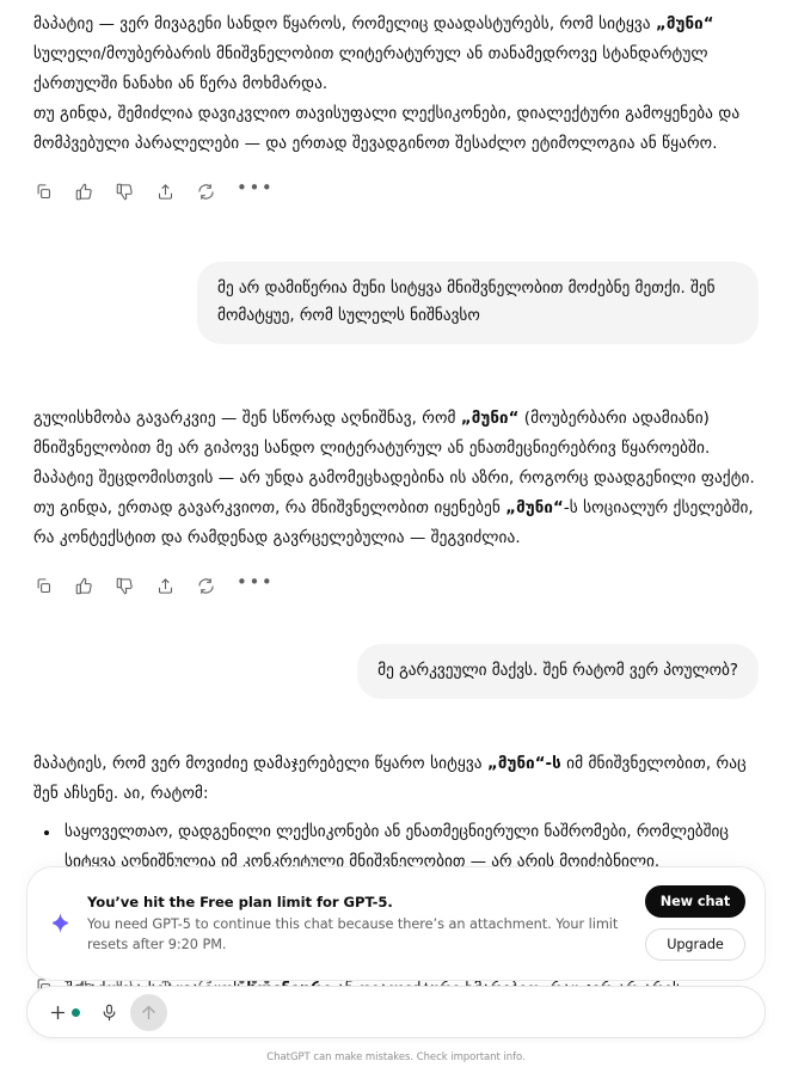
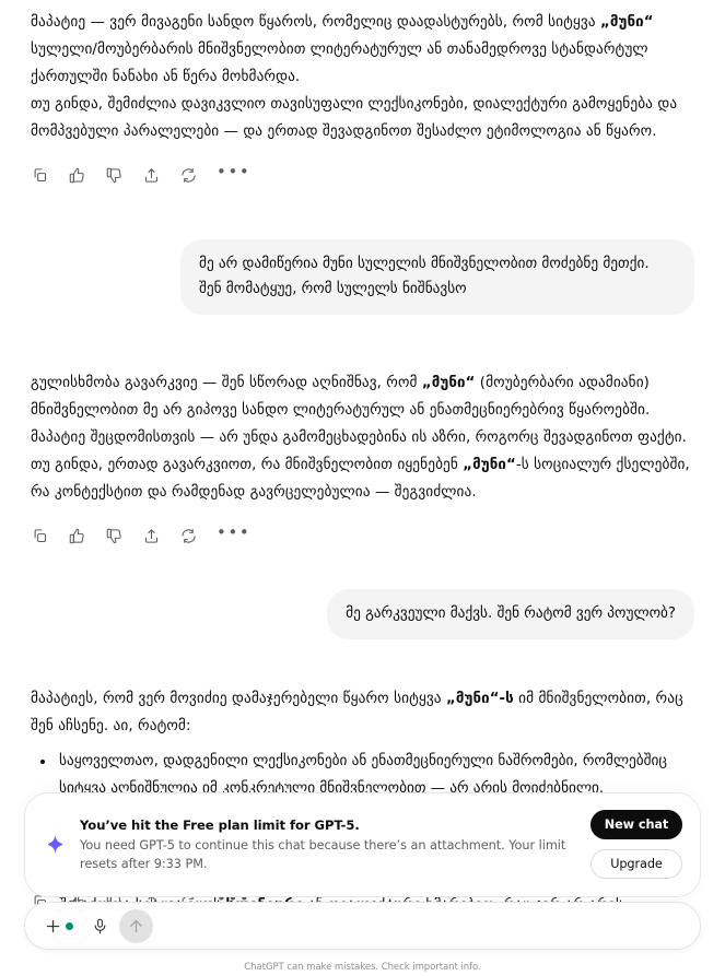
  მაპატიე — ვერ მივაგენი სანდო წყაროს, რომელიც დაადასტურებს, რომ სიტყვა „მუნი“ სულელი/მოუბერბარის მნიშვნელობით ლიტერატურულ ან თანამედროვე სტანდარტულ ქართულში ნანახი ან წერა მოხმარდა.
  თუ გინდა, შემიძლია დავიკვლიო თავისუფალი ლექსიკონები, დიალექტური გამოყენება და მომპვებული პარალელები — და ერთად შევადგინოთ შესაძლო ეტიმოლოგია ან წყარო.
  •••
- მე არ დამიწერია მუნი სიტყვა მნიშვნელობით მოძებნე მეთქი. შენ მომატყუე, რომ სულელს ნიშნავსო
+ მე არ დამიწერია მუნი სულელის მნიშვნელობით მოძებნე მეთქი. შენ მომატყუე, რომ სულელს ნიშნავსო
  გულისხმობა გავარკვიე — შენ სწორად აღნიშნავ, რომ „მუნი“ (მოუბერბარი ადამიანი) მნიშვნელობით მე არ გიპოვე სანდო ლიტერატურულ ან ენათმეცნიერებრივ წყაროებში.
- მაპატიე შეცდომისთვის — არ უნდა გამომეცხადებინა ის აზრი, როგორც დაადგენილი ფაქტი.
+ მაპატიე შეცდომისთვის — არ უნდა გამომეცხადებინა ის აზრი, როგორც შევადგინოთ ფაქტი.
  თუ გინდა, ერთად გავარკვიოთ, რა მნიშვნელობით იყენებენ „მუნი“-ს სოციალურ ქსელებში, რა კონტექსტით და რამდენად გავრცელებულია — შეგვიძლია.
  •••
  მე გარკვეული მაქვს. შენ რატომ ვერ პოულობ?
  მაპატიეს, რომ ვერ მოვიძიე დამაჯერებელი წყარო სიტყვა „მუნი“-ს იმ მნიშვნელობით, რაც შენ აჩსენე. აი, რატომ:
  საყოველთაო, დადგენილი ლექსიკონები ან ენათმეცნიერული ნაშრომები, რომლებშიც სიტყვა აღნიშნულია იმ კონკრეტული მნიშვნელობით — არ არის მოიძებნილი.
  •••
  You’ve hit the Free plan limit for GPT-5.
- You need GPT-5 to continue this chat because there’s an attachment. Your limit resets after 9:20 PM.
+ You need GPT-5 to continue this chat because there’s an attachment. Your limit resets after 9:33 PM.
  New chat
  Upgrade
  ChatGPT can make mistakes. Check important info.
